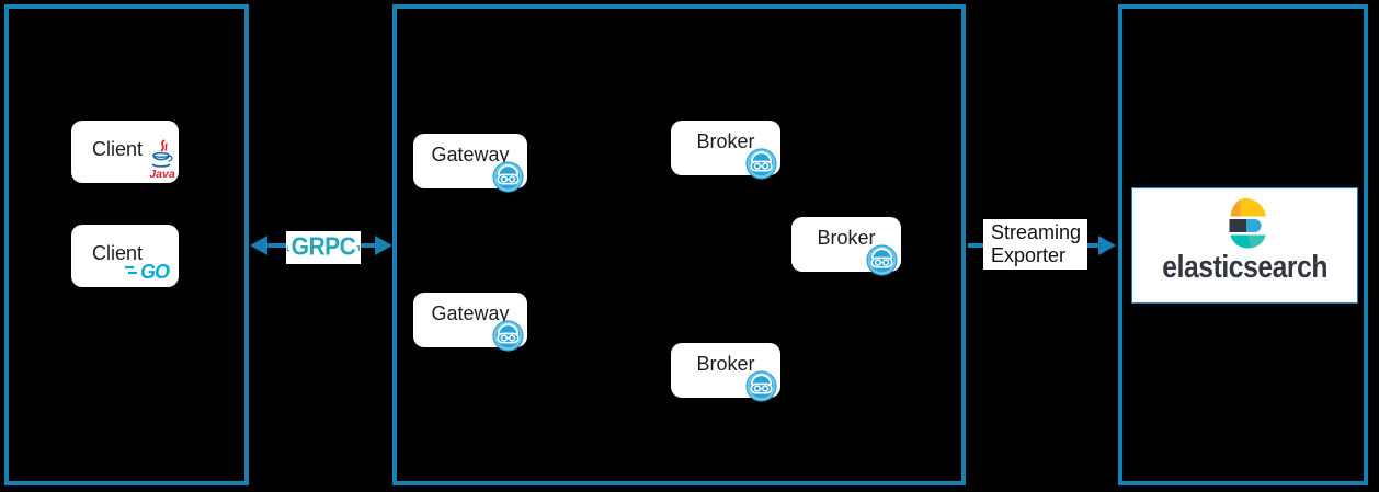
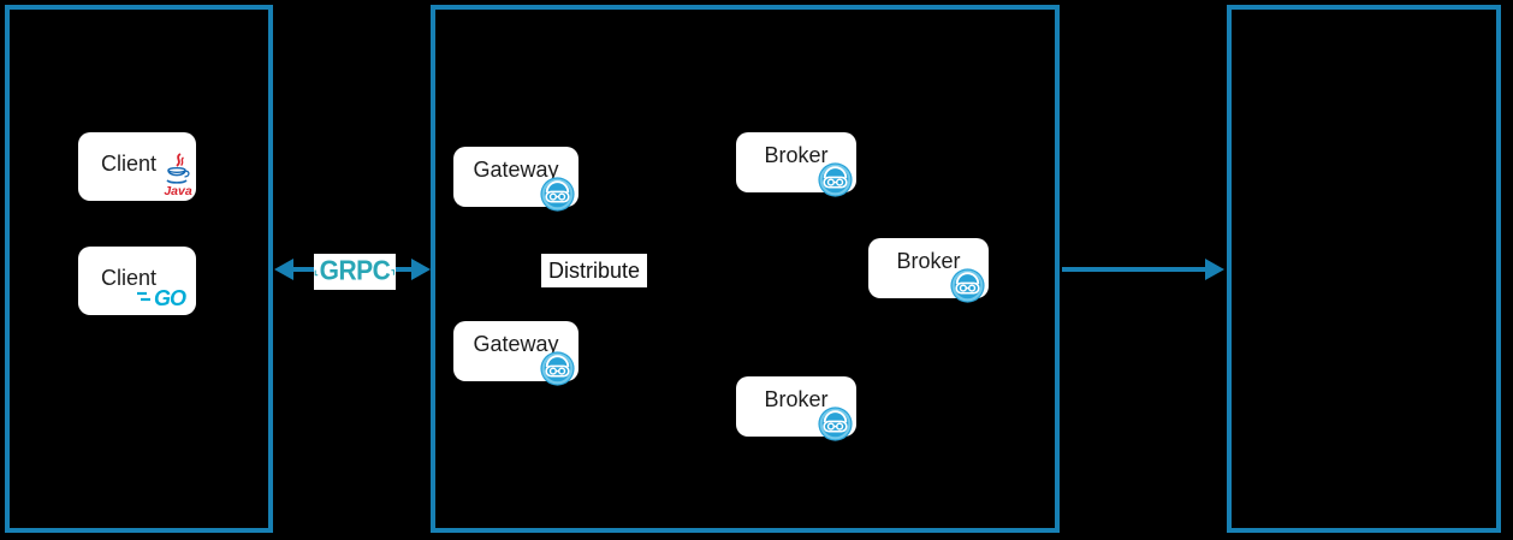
  Client
  Java
  Client
  GO
  GRPC
  Gateway
  Gateway
+ Distribute
  Broker
  Broker
  Broker
- Streaming
- Exporter
- elasticsearch
